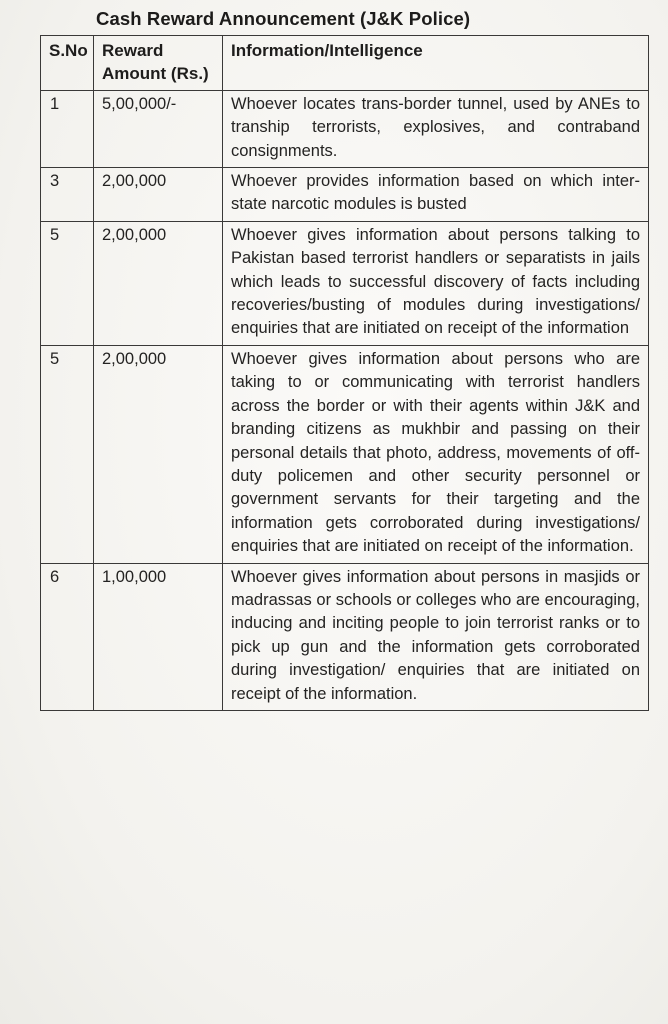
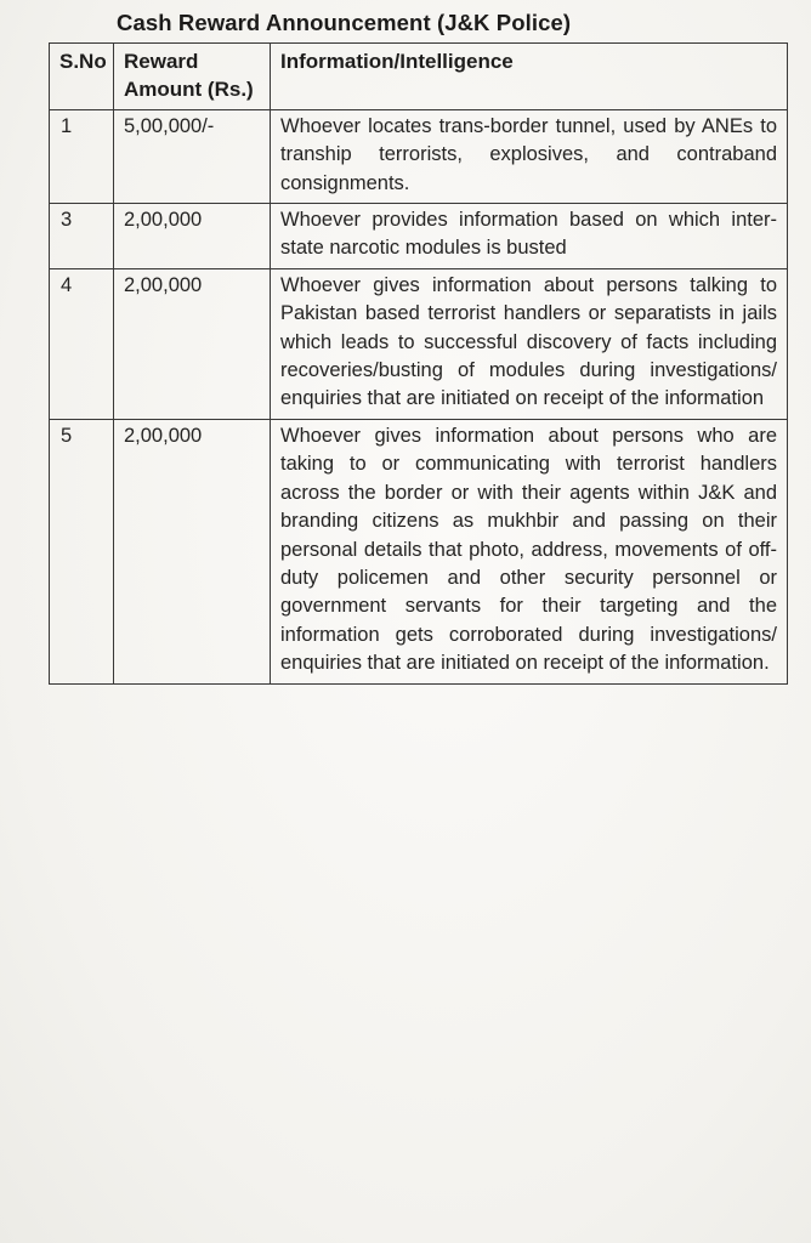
  Cash Reward Announcement (J&K Police)
  S.No	Reward Amount (Rs.)	Information/Intelligence
  1	5,00,000/-	Whoever locates trans-border tunnel, used by ANEs to tranship terrorists, explosives, and contraband consignments.
  3	2,00,000	Whoever provides information based on which inter-state narcotic modules is busted
- 5	2,00,000	Whoever gives information about persons talking to Pakistan based terrorist handlers or separatists in jails which leads to successful discovery of facts including recoveries/busting of modules during investigations/ enquiries that are initiated on receipt of the information
+ 4	2,00,000	Whoever gives information about persons talking to Pakistan based terrorist handlers or separatists in jails which leads to successful discovery of facts including recoveries/busting of modules during investigations/ enquiries that are initiated on receipt of the information
  5	2,00,000	Whoever gives information about persons who are taking to or communicating with terrorist handlers across the border or with their agents within J&K and branding citizens as mukhbir and passing on their personal details that photo, address, movements of off-duty policemen and other security personnel or government servants for their targeting and the information gets corroborated during investigations/ enquiries that are initiated on receipt of the information.
- 6	1,00,000	Whoever gives information about persons in masjids or madrassas or schools or colleges who are encouraging, inducing and inciting people to join terrorist ranks or to pick up gun and the information gets corroborated during investigation/ enquiries that are initiated on receipt of the information.
